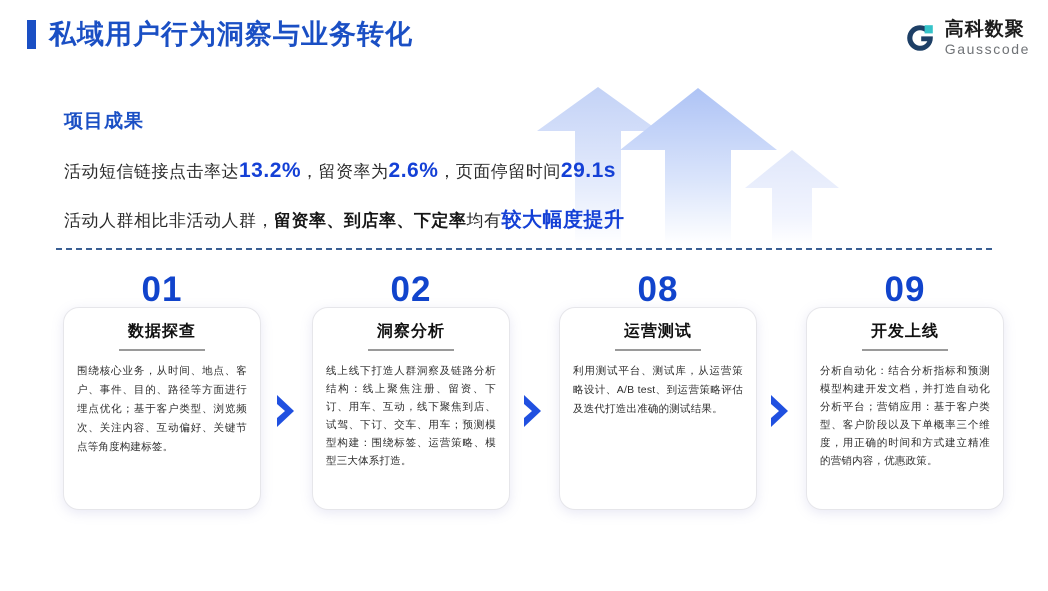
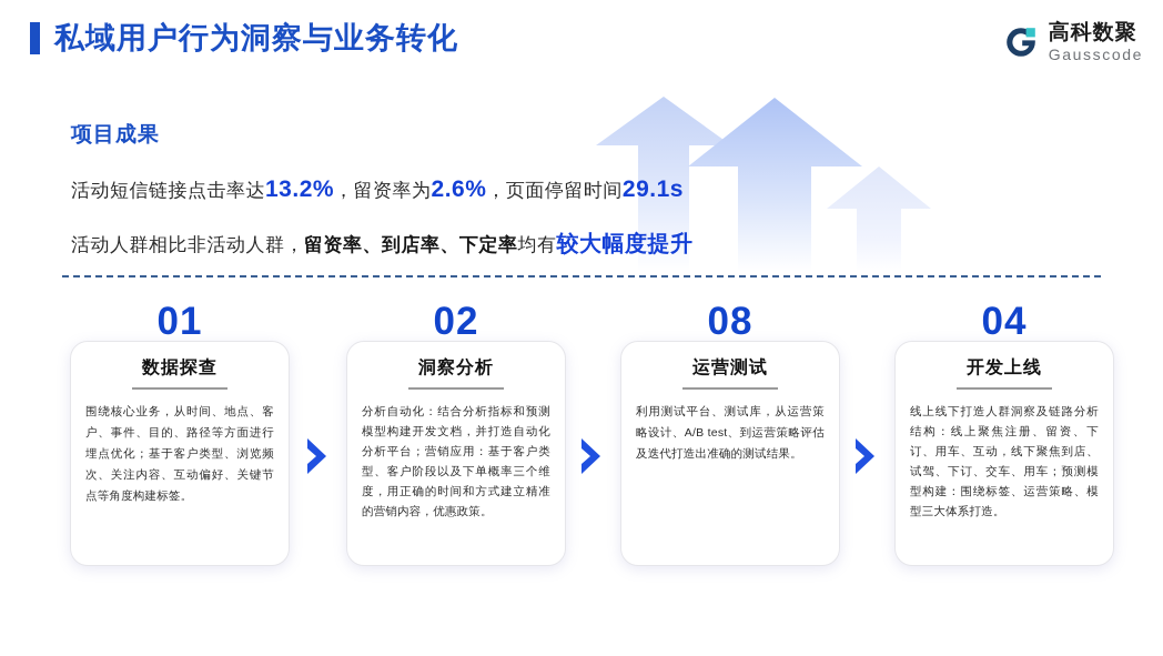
  私域用户行为洞察与业务转化
  高科数聚
  Gausscode
  项目成果
  活动短信链接点击率达13.2%，留资率为2.6%，页面停留时间29.1s
  活动人群相比非活动人群，留资率、到店率、下定率均有较大幅度提升
  01
  数据探查
  围绕核心业务，从时间、地点、客户、事件、目的、路径等方面进行埋点优化；基于客户类型、浏览频次、关注内容、互动偏好、关键节点等角度构建标签。
  02
  洞察分析
- 线上线下打造人群洞察及链路分析结构：线上聚焦注册、留资、下订、用车、互动，线下聚焦到店、试驾、下订、交车、用车；预测模型构建：围绕标签、运营策略、模型三大体系打造。
+ 分析自动化：结合分析指标和预测模型构建开发文档，并打造自动化分析平台；营销应用：基于客户类型、客户阶段以及下单概率三个维度，用正确的时间和方式建立精准的营销内容，优惠政策。
  08
  运营测试
  利用测试平台、测试库，从运营策略设计、A/B test、到运营策略评估及迭代打造出准确的测试结果。
- 09
+ 04
  开发上线
- 分析自动化：结合分析指标和预测模型构建开发文档，并打造自动化分析平台；营销应用：基于客户类型、客户阶段以及下单概率三个维度，用正确的时间和方式建立精准的营销内容，优惠政策。
+ 线上线下打造人群洞察及链路分析结构：线上聚焦注册、留资、下订、用车、互动，线下聚焦到店、试驾、下订、交车、用车；预测模型构建：围绕标签、运营策略、模型三大体系打造。
